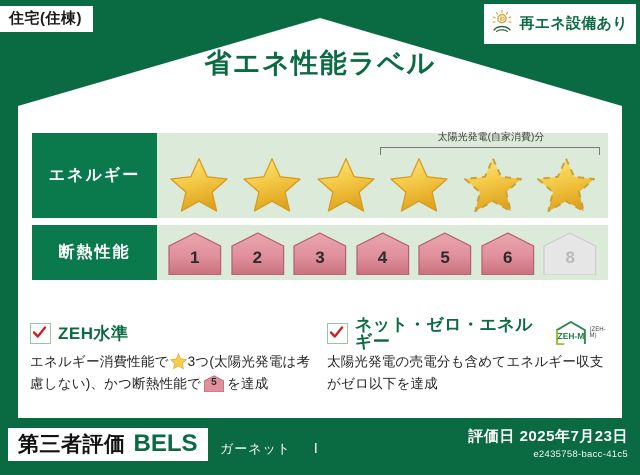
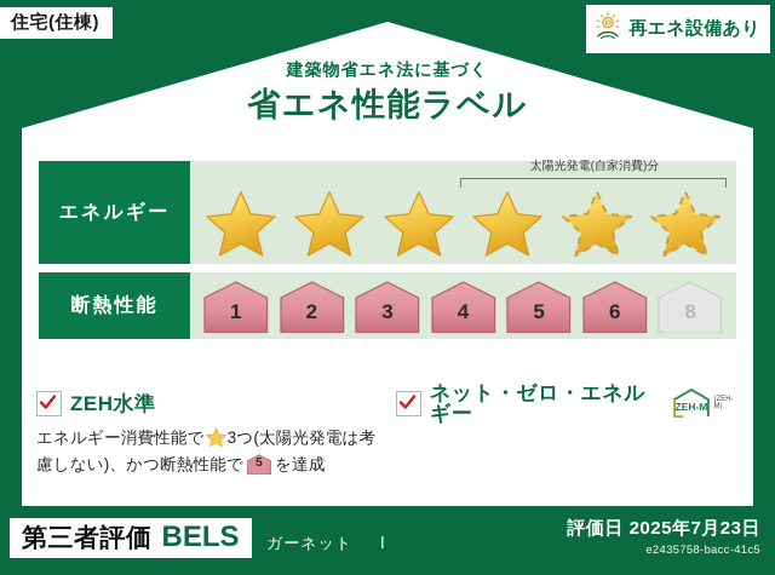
  住宅(住棟)
  再エネ設備あり
+ 建築物省エネ法に基づく
  省エネ性能ラベル
  エネルギー
  太陽光発電(自家消費)分
  断熱性能
  1
  2
  3
  4
  5
  6
  8
  ZEH水準
  エネルギー消費性能で 3つ(太陽光発電は考慮しない)、かつ断熱性能で
  5
  を達成
  ネット・ゼロ・エネルギー
  ZEH-M
- 太陽光発電の売電分も含めてエネルギー収支がゼロ以下を達成
  第三者評価
  BELS
  ガーネット Ⅰ
  評価日 2025年7月23日
  e2435758-bacc-41c5
